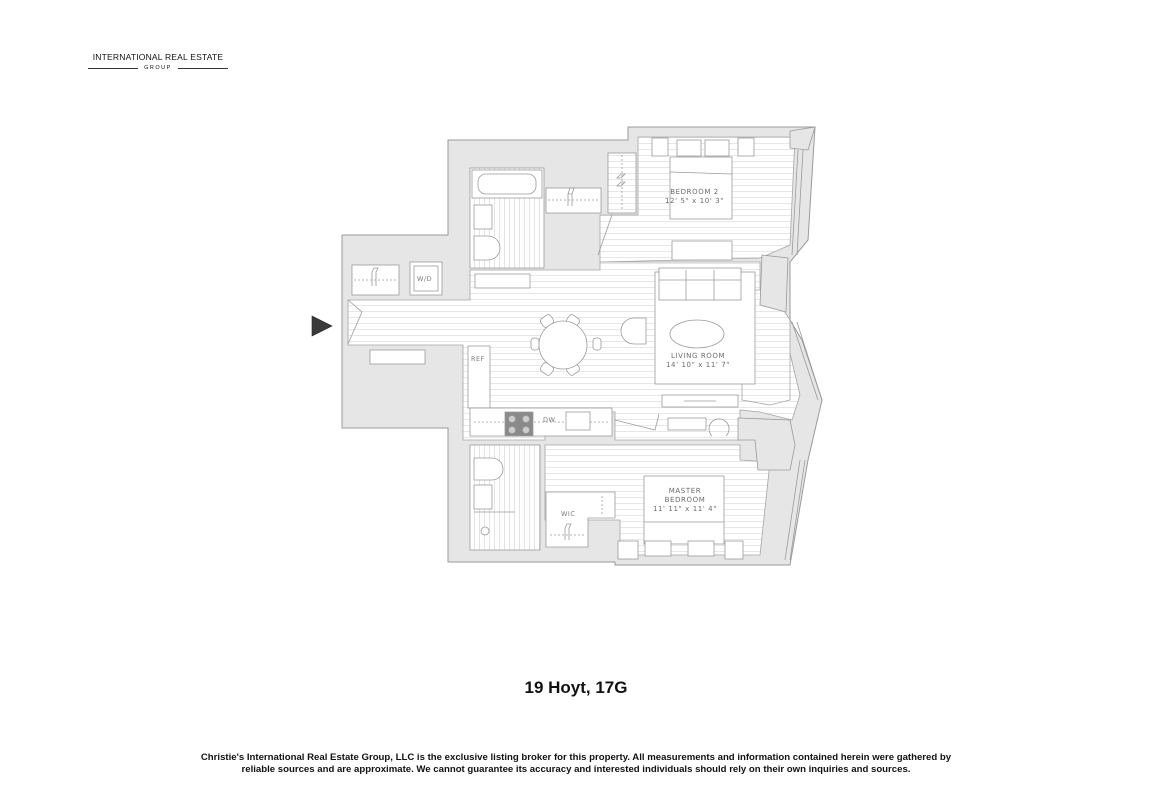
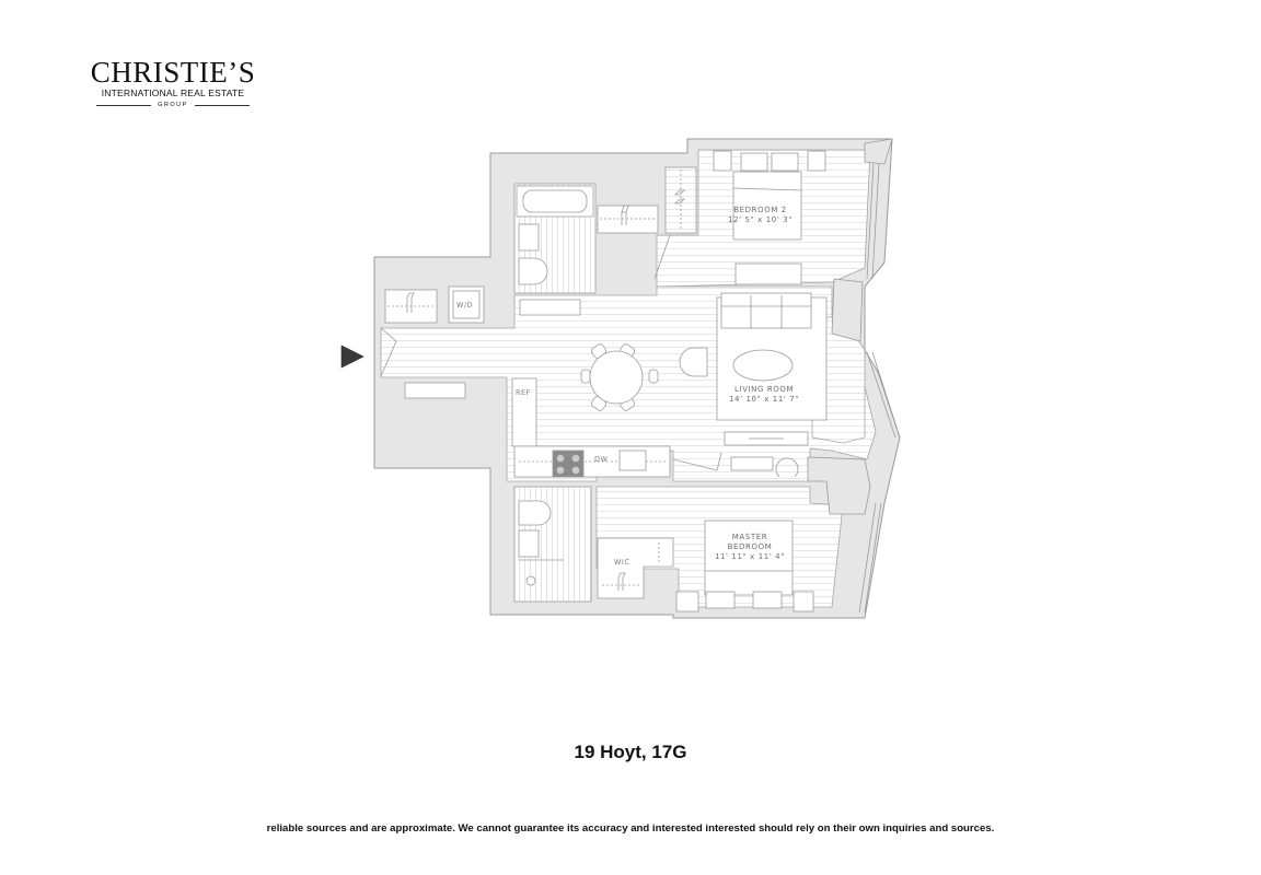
+ CHRISTIE’S
  INTERNATIONAL REAL ESTATE
  BEDROOM 2
  12' 5" x 10' 3"
  LIVING ROOM
  14' 10" x 11' 7"
  MASTER
  BEDROOM
  11' 11" x 11' 4"
  W/D
  REF
  DW
  WIC
  19 Hoyt, 17G
- Christie's International Real Estate Group, LLC is the exclusive listing broker for this property. All measurements and information contained herein were gathered by
- reliable sources and are approximate. We cannot guarantee its accuracy and interested individuals should rely on their own inquiries and sources.
+ reliable sources and are approximate. We cannot guarantee its accuracy and interested interested should rely on their own inquiries and sources.
